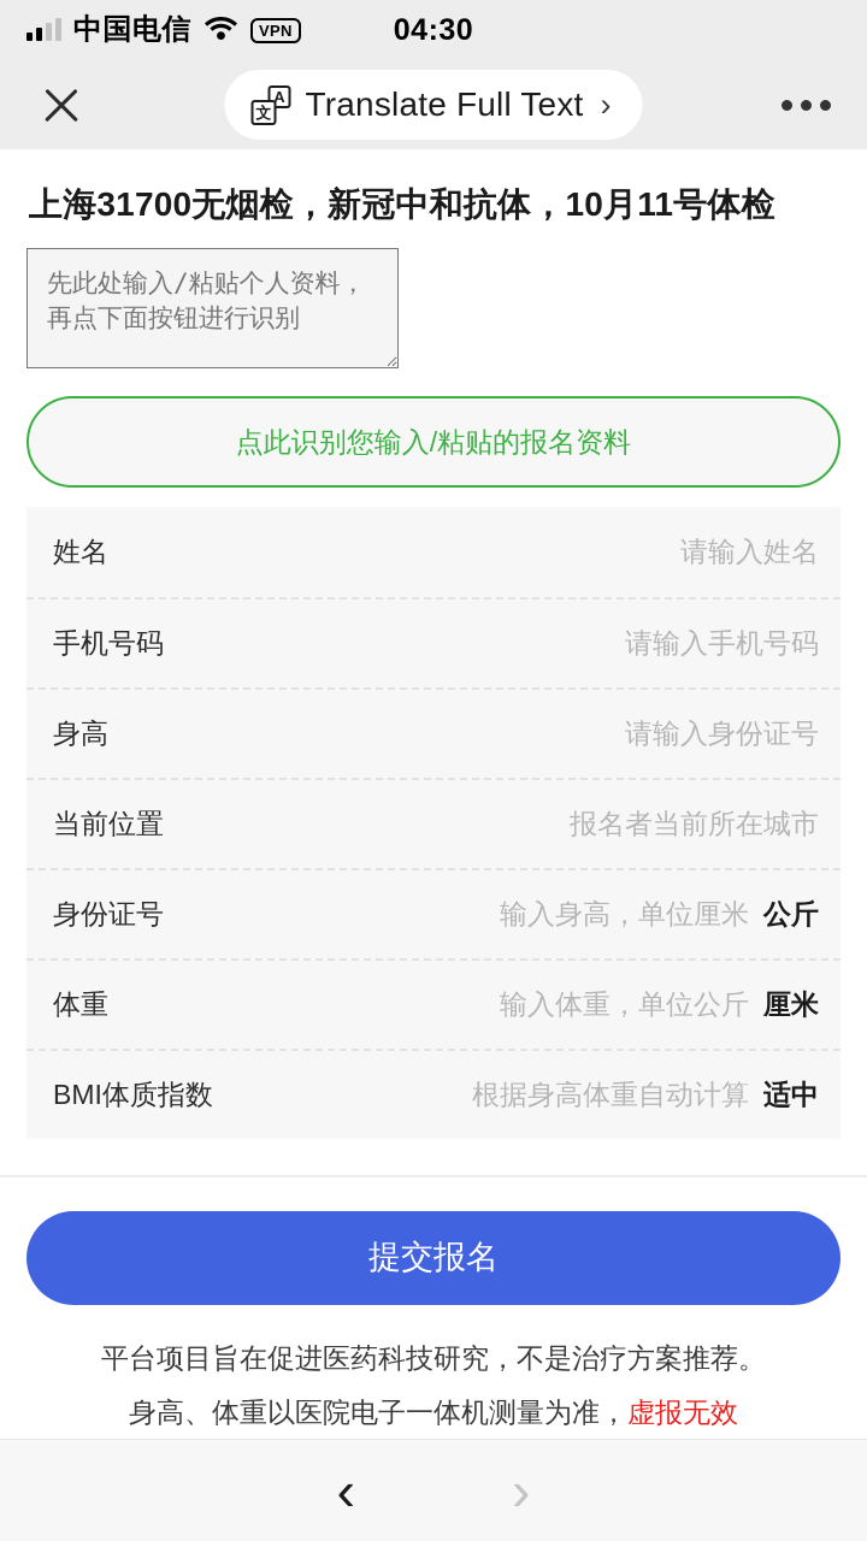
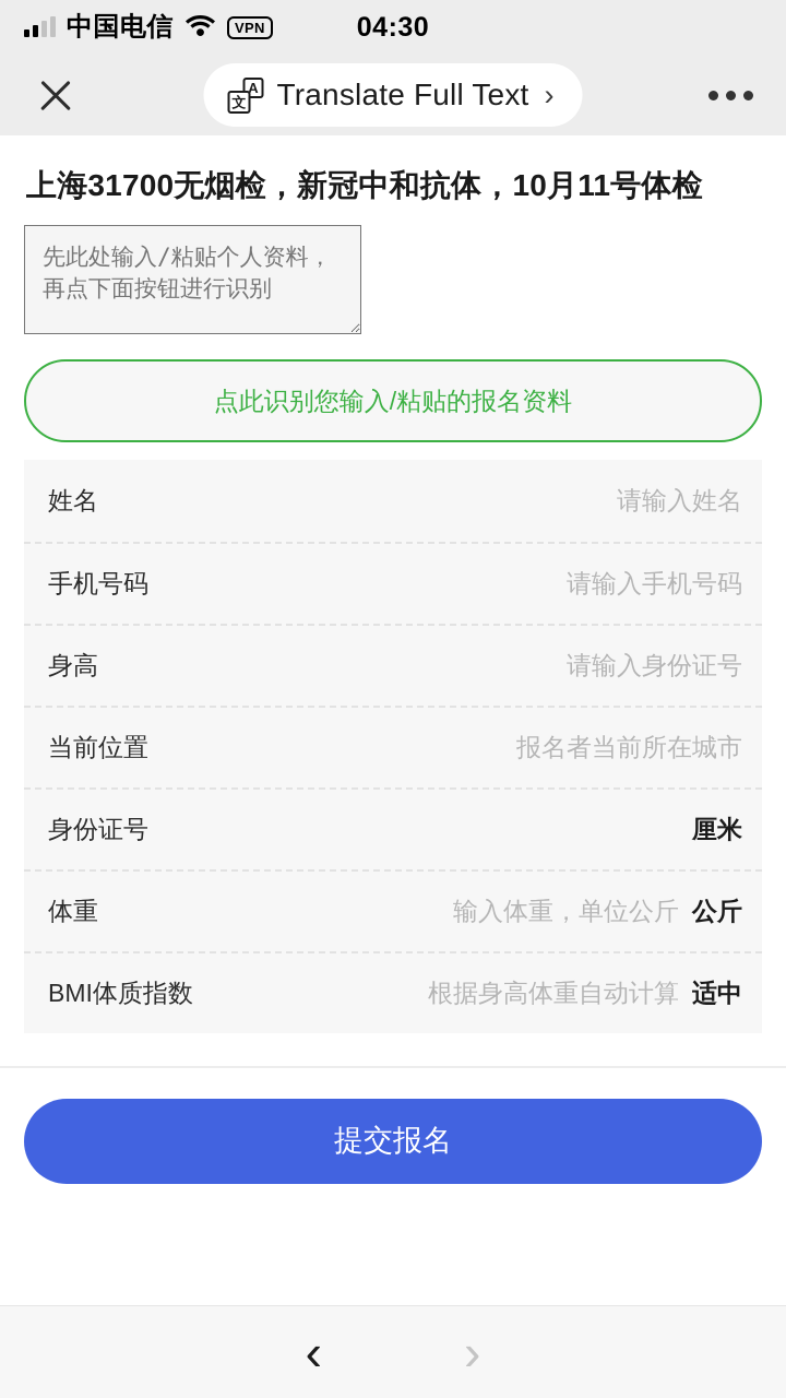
  中国电信
  VPN
  04:30
  A
  文
  Translate Full Text
  ›
  上海31700无烟检，新冠中和抗体，10月11号体检
  点此识别您输入/粘贴的报名资料
  姓名
  请输入姓名
  手机号码
  请输入手机号码
  身高
  请输入身份证号
  当前位置
  报名者当前所在城市
  身份证号
- 输入身高，单位厘米
- 公斤
+ 厘米
  体重
  输入体重，单位公斤
- 厘米
+ 公斤
  BMI体质指数
  根据身高体重自动计算
  适中
  提交报名
- 平台项目旨在促进医药科技研究，不是治疗方案推荐。
- 身高、体重以医院电子一体机测量为准，虚报无效
  ‹
  ›
